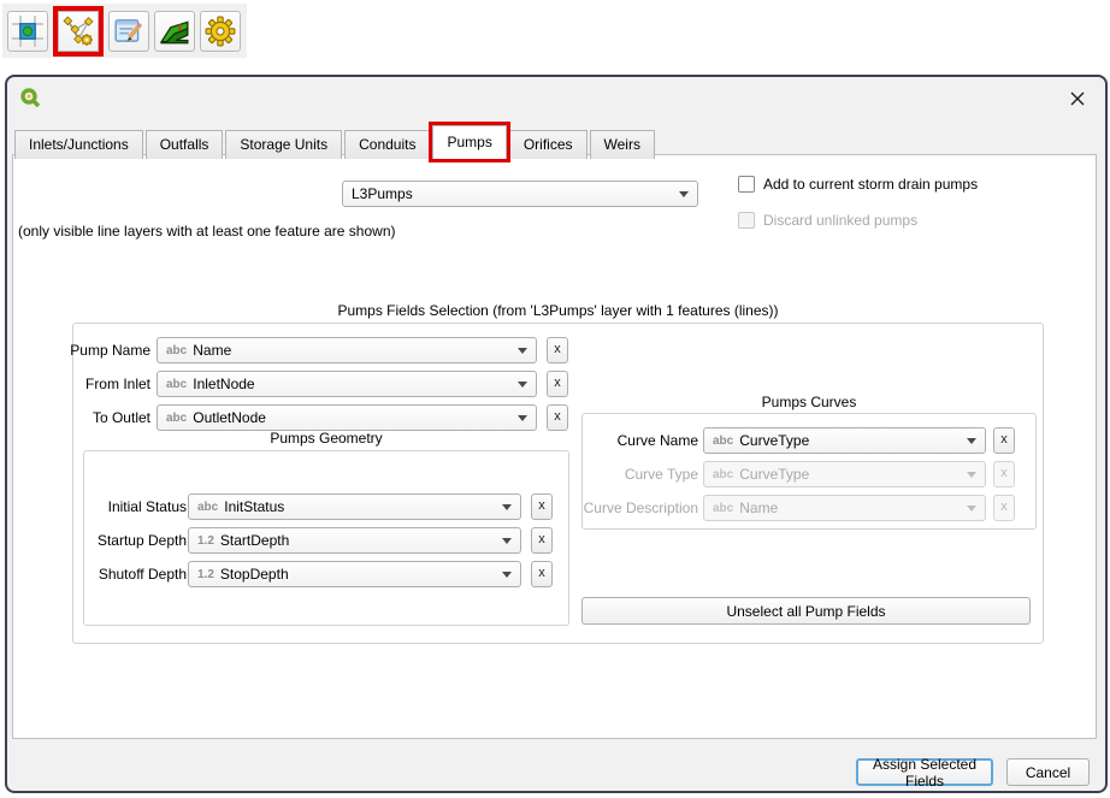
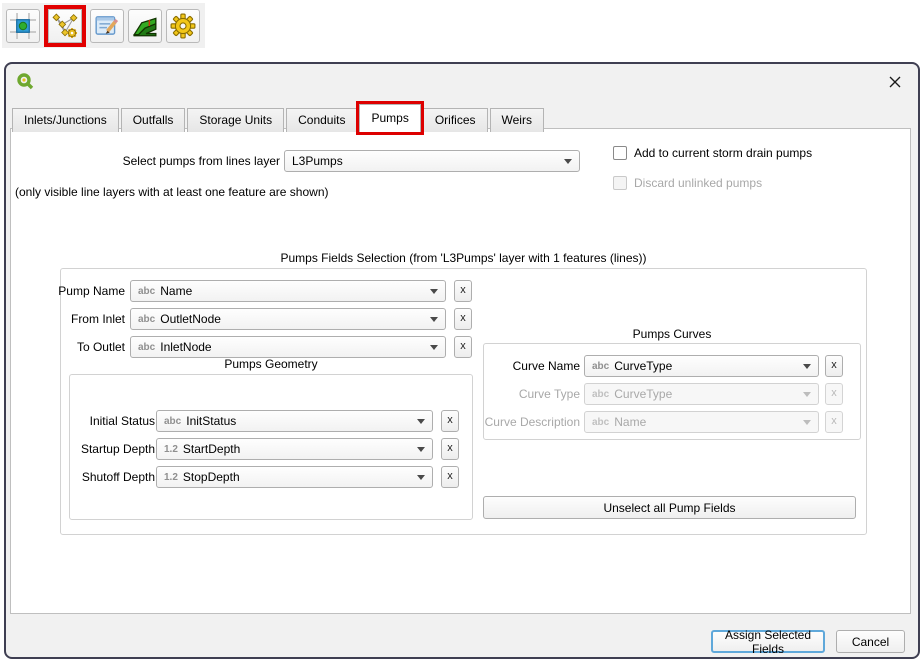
  Inlets/Junctions
  Outfalls
  Storage Units
  Conduits
  Pumps
  Orifices
  Weirs
+ Select pumps from lines layer
  L3Pumps
  Add to current storm drain pumps
  Discard unlinked pumps
  (only visible line layers with at least one feature are shown)
  Pumps Fields Selection (from 'L3Pumps' layer with 1 features (lines))
  Pump Name
  abc
  Name
  x
  From Inlet
  abc
- InletNode
+ OutletNode
  x
  To Outlet
  abc
- OutletNode
+ InletNode
  x
  Pumps Geometry
  Initial Status
  abc
  InitStatus
  x
  Startup Depth
  1.2
  StartDepth
  x
  Shutoff Depth
  1.2
  StopDepth
  x
  Pumps Curves
  Curve Name
  abc
  CurveType
  x
  Curve Type
  abc
  CurveType
  x
  Curve Description
  abc
  Name
  x
  Unselect all Pump Fields
  Assign Selected Fields
  Cancel
